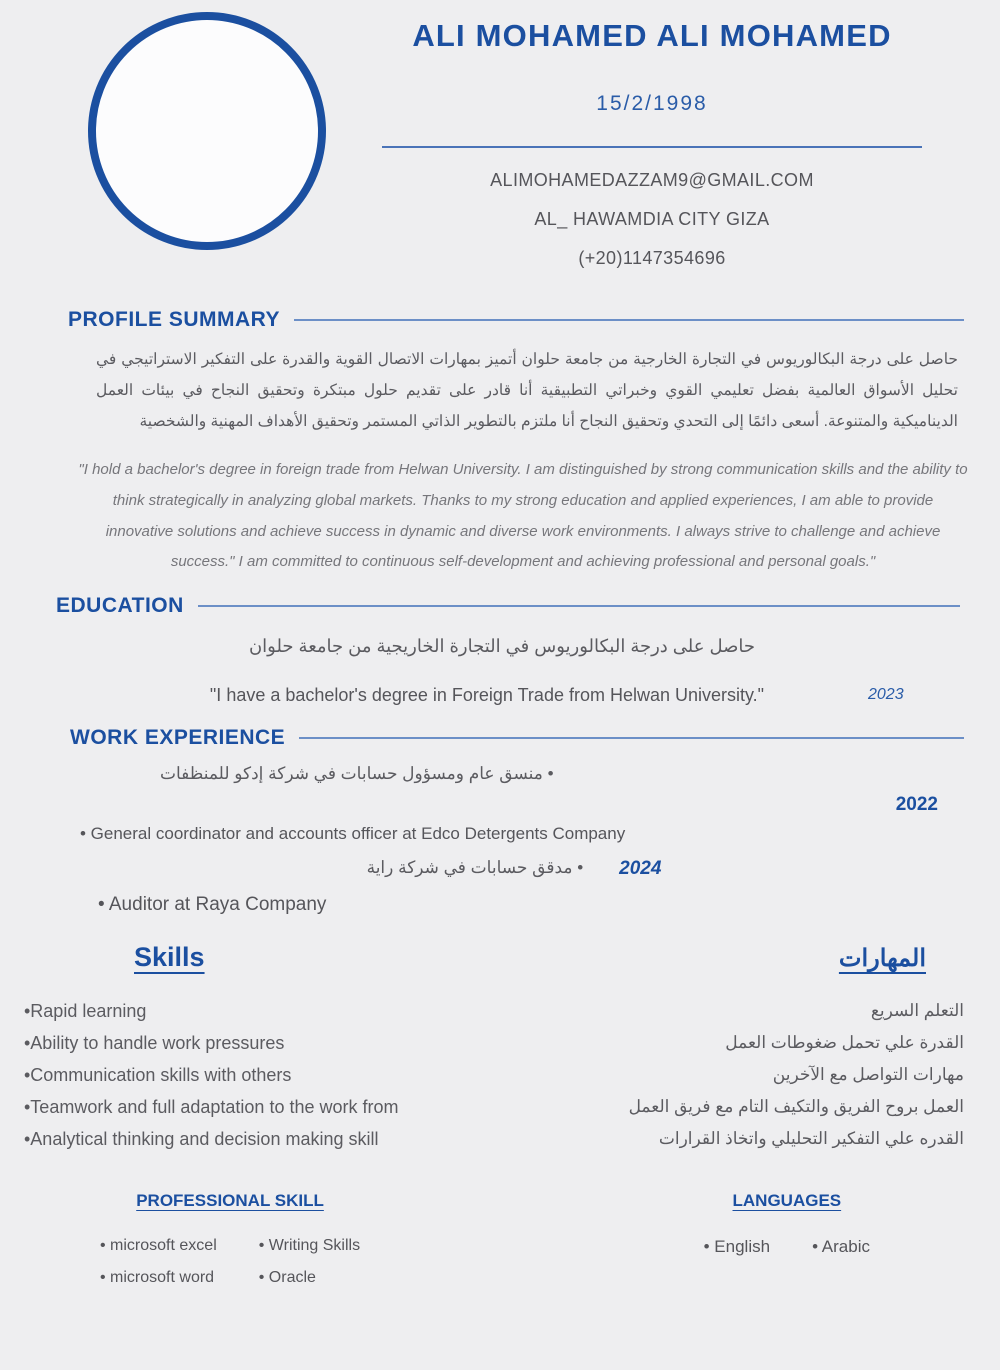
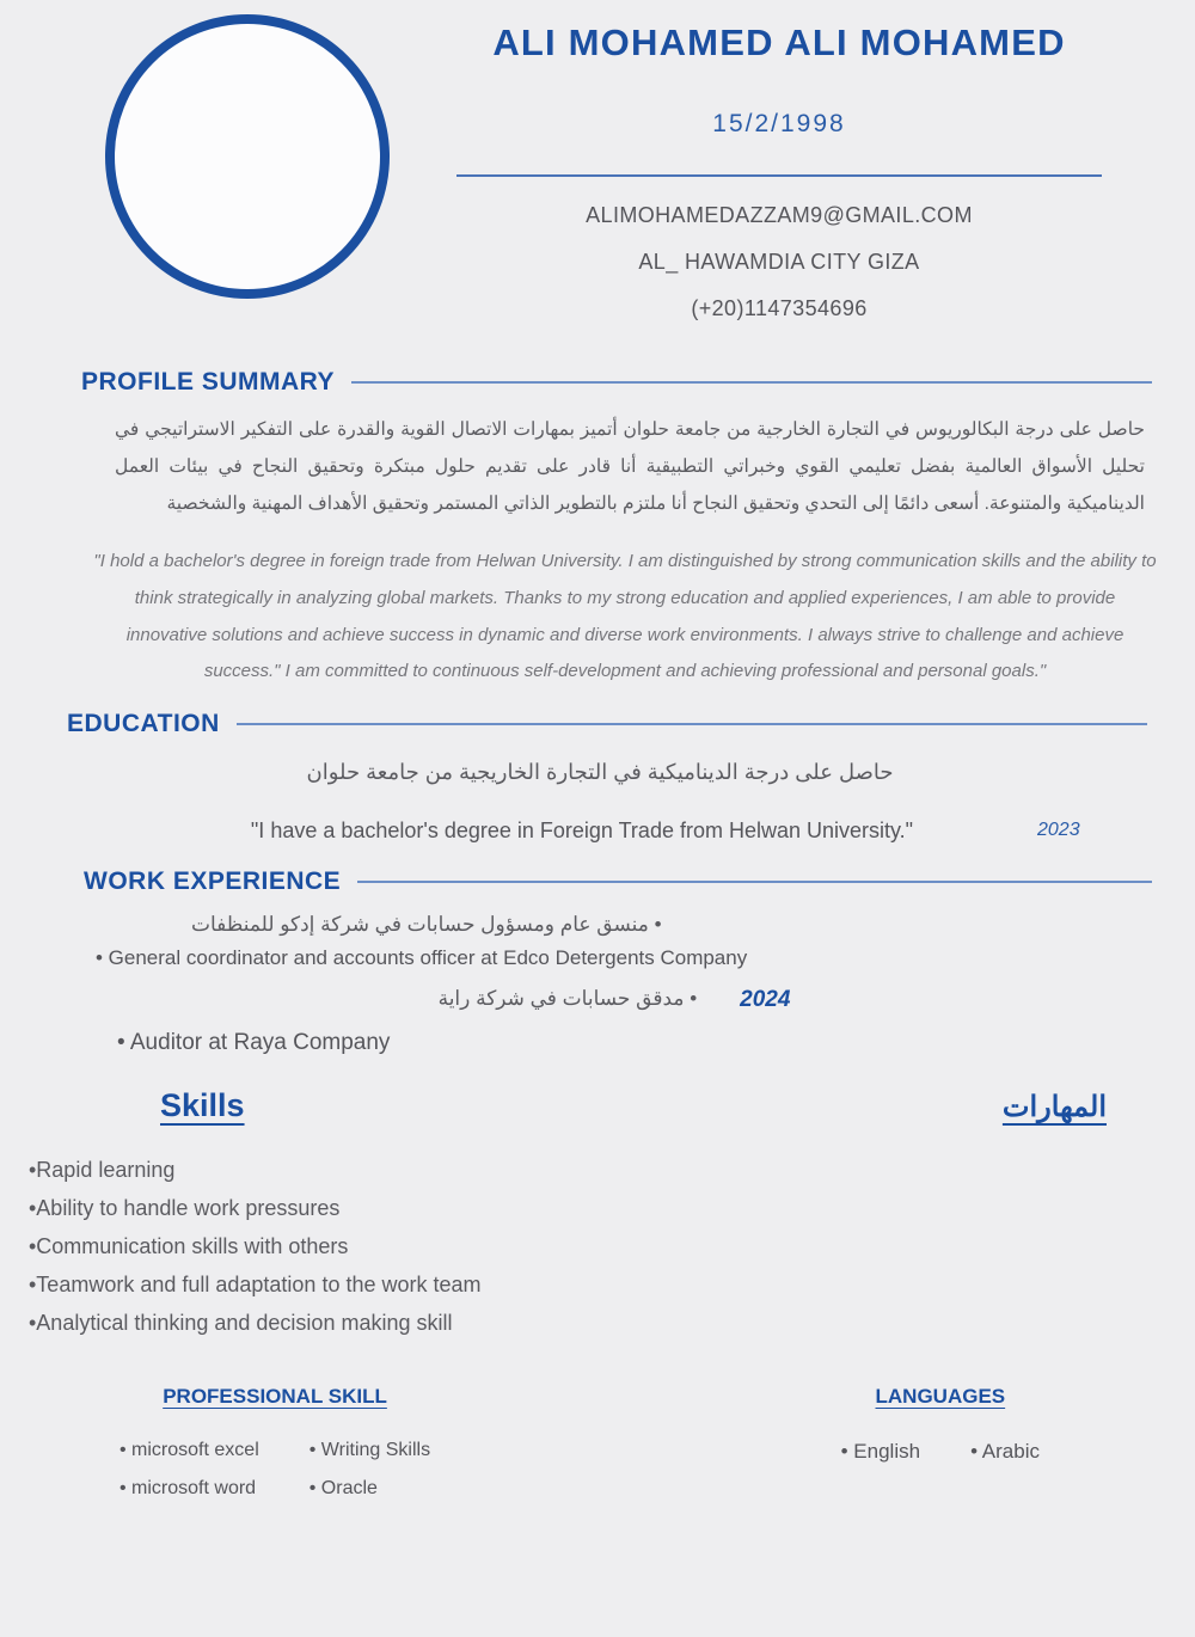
  ALI MOHAMED ALI MOHAMED
  15/2/1998
  ALIMOHAMEDAZZAM9@GMAIL.COM
  AL_ HAWAMDIA CITY GIZA
  (+20)1147354696
  PROFILE SUMMARY
  حاصل على درجة البكالوريوس في التجارة الخارجية من جامعة حلوان أتميز بمهارات الاتصال القوية والقدرة على التفكير الاستراتيجي في تحليل الأسواق العالمية بفضل تعليمي القوي وخبراتي التطبيقية أنا قادر على تقديم حلول مبتكرة وتحقيق النجاح في بيئات العمل الديناميكية والمتنوعة. أسعى دائمًا إلى التحدي وتحقيق النجاح أنا ملتزم بالتطوير الذاتي المستمر وتحقيق الأهداف المهنية والشخصية
  "I hold a bachelor's degree in foreign trade from Helwan University. I am distinguished by strong communication skills and the ability to think strategically in analyzing global markets. Thanks to my strong education and applied experiences, I am able to provide innovative solutions and achieve success in dynamic and diverse work environments. I always strive to challenge and achieve success." I am committed to continuous self-development and achieving professional and personal goals."
  EDUCATION
- حاصل على درجة البكالوريوس في التجارة الخاريجية من جامعة حلوان
+ حاصل على درجة الديناميكية في التجارة الخاريجية من جامعة حلوان
  "I have a bachelor's degree in Foreign Trade from Helwan University."
  2023
  WORK EXPERIENCE
  • منسق عام ومسؤول حسابات في شركة إدكو للمنظفات
- 2022
  • General coordinator and accounts officer at Edco Detergents Company
  2024
  • مدقق حسابات في شركة راية
  • Auditor at Raya Company
  Skills
  المهارات
  •Rapid learning
  •Ability to handle work pressures
  •Communication skills with others
- •Teamwork and full adaptation to the work from
+ •Teamwork and full adaptation to the work team
  •Analytical thinking and decision making skill
- التعلم السريع
- القدرة علي تحمل ضغوطات العمل
- مهارات التواصل مع الآخرين
- العمل بروح الفريق والتكيف التام مع فريق العمل
- القدره علي التفكير التحليلي واتخاذ القرارات
  PROFESSIONAL SKILL
  • microsoft excel
  • microsoft word
  • Writing Skills
  • Oracle
  LANGUAGES
  • English
  • Arabic
